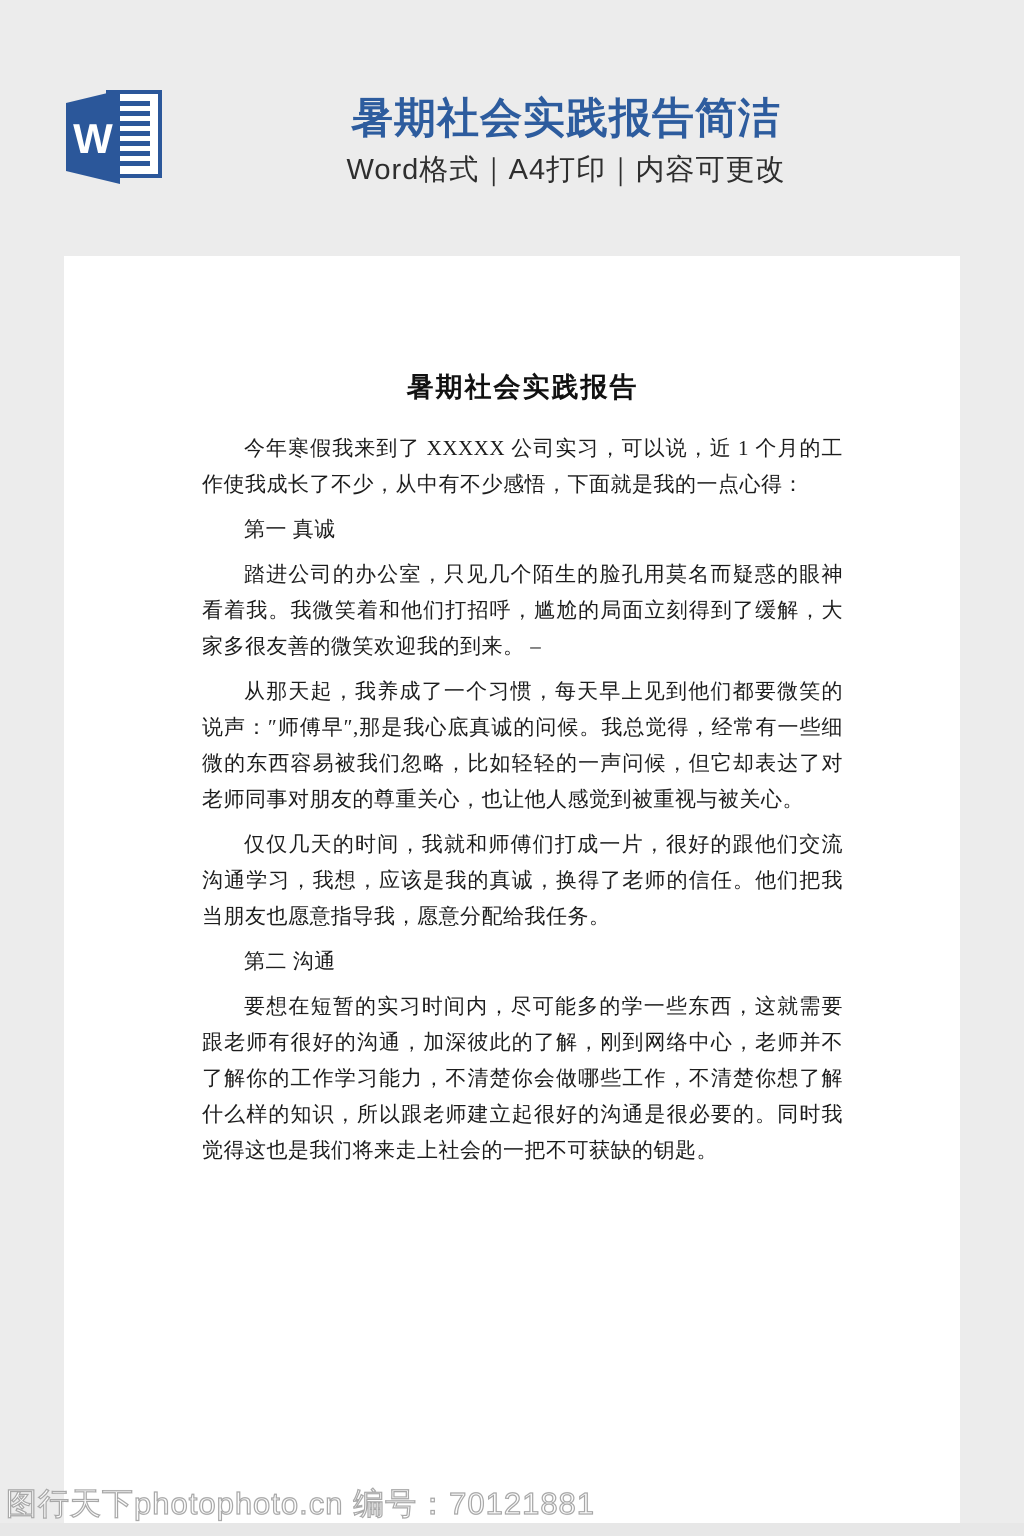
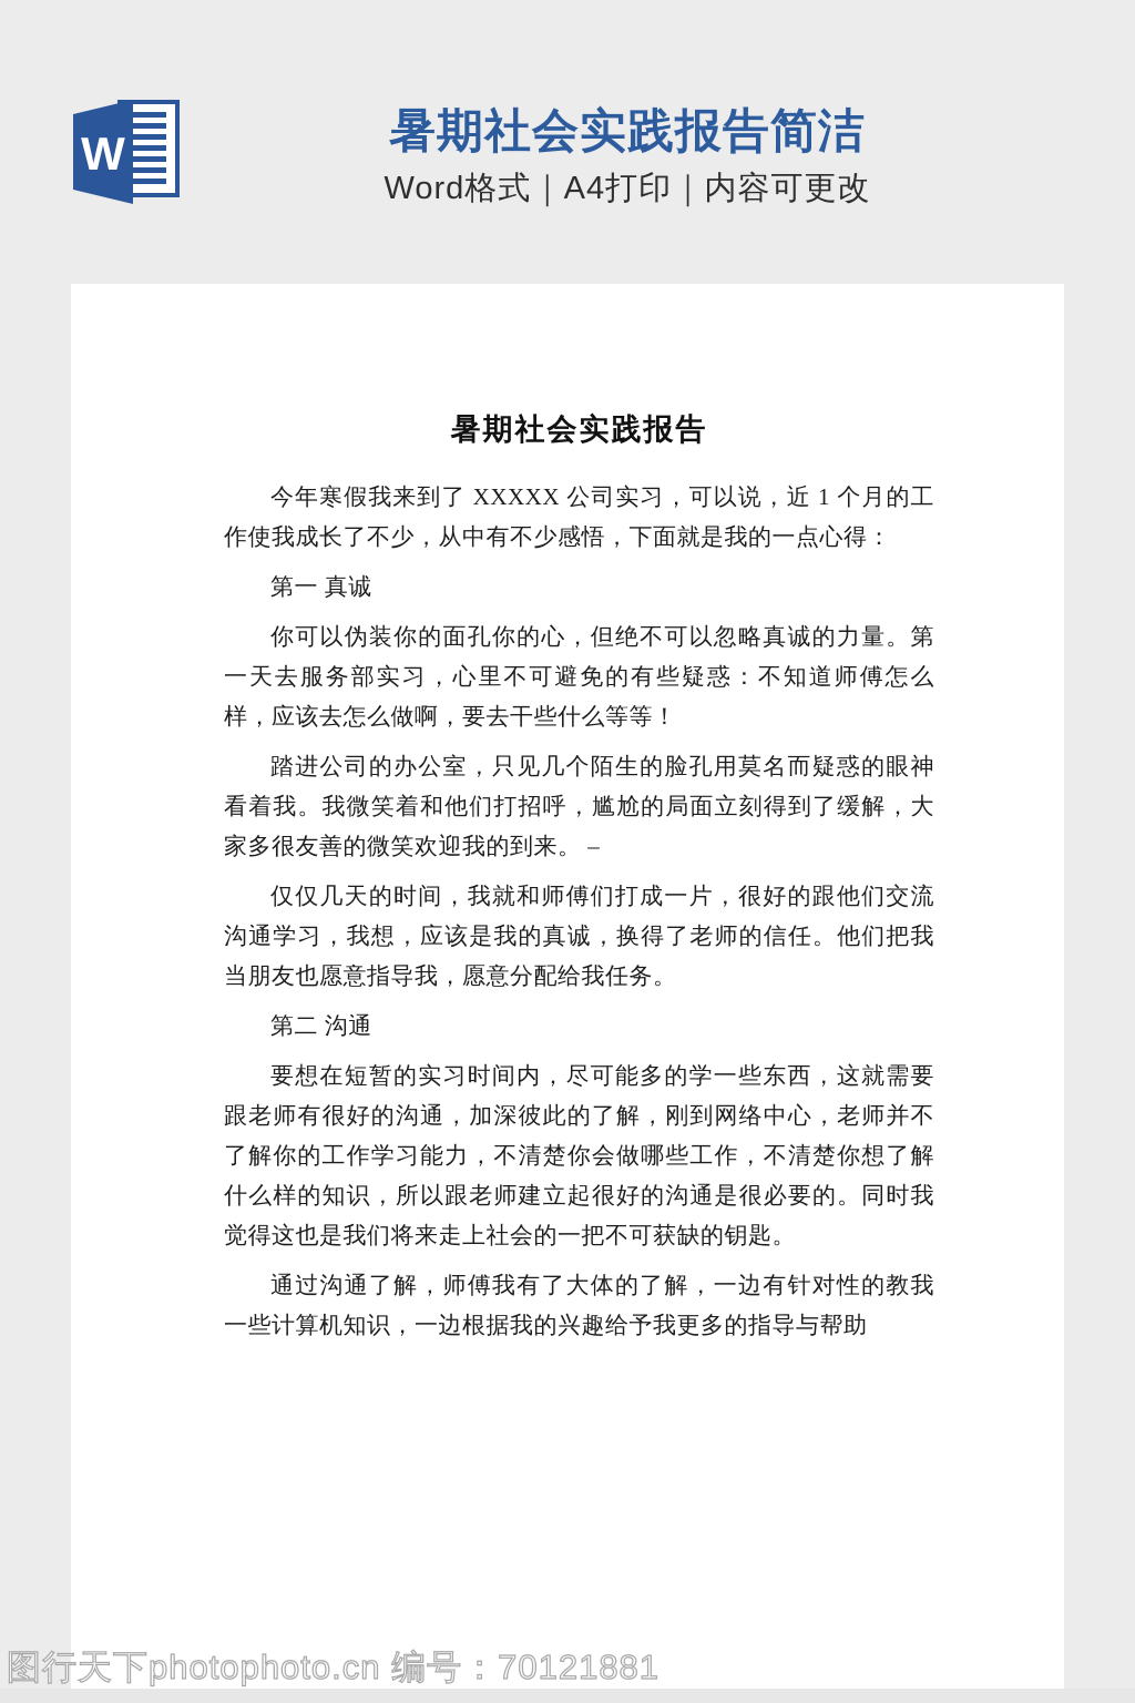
  W
  暑期社会实践报告简洁
  Word格式｜A4打印｜内容可更改
  暑期社会实践报告
  今年寒假我来到了 XXXXX 公司实习，可以说，近 1 个月的工作使我成长了不少，从中有不少感悟，下面就是我的一点心得：
  第一 真诚
+ 你可以伪装你的面孔你的心，但绝不可以忽略真诚的力量。第一天去服务部实习，心里不可避免的有些疑惑：不知道师傅怎么样，应该去怎么做啊，要去干些什么等等！
  踏进公司的办公室，只见几个陌生的脸孔用莫名而疑惑的眼神看着我。我微笑着和他们打招呼，尴尬的局面立刻得到了缓解，大家多很友善的微笑欢迎我的到来。 –
- 从那天起，我养成了一个习惯，每天早上见到他们都要微笑的说声：″师傅早″,那是我心底真诚的问候。我总觉得，经常有一些细微的东西容易被我们忽略，比如轻轻的一声问候，但它却表达了对老师同事对朋友的尊重关心，也让他人感觉到被重视与被关心。
  仅仅几天的时间，我就和师傅们打成一片，很好的跟他们交流沟通学习，我想，应该是我的真诚，换得了老师的信任。他们把我当朋友也愿意指导我，愿意分配给我任务。
  第二 沟通
  要想在短暂的实习时间内，尽可能多的学一些东西，这就需要跟老师有很好的沟通，加深彼此的了解，刚到网络中心，老师并不了解你的工作学习能力，不清楚你会做哪些工作，不清楚你想了解什么样的知识，所以跟老师建立起很好的沟通是很必要的。同时我觉得这也是我们将来走上社会的一把不可获缺的钥匙。
+ 通过沟通了解，师傅我有了大体的了解，一边有针对性的教我一些计算机知识，一边根据我的兴趣给予我更多的指导与帮助
  图行天下photophoto.cn 编号：70121881
